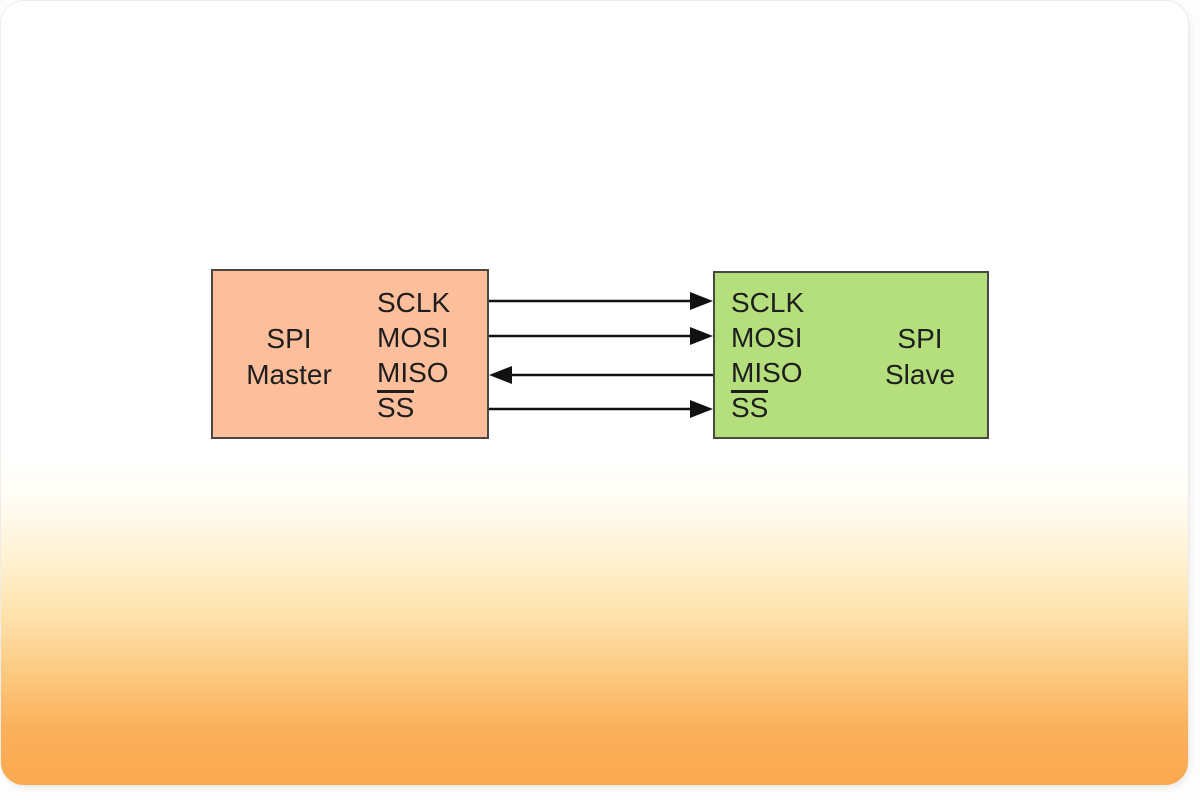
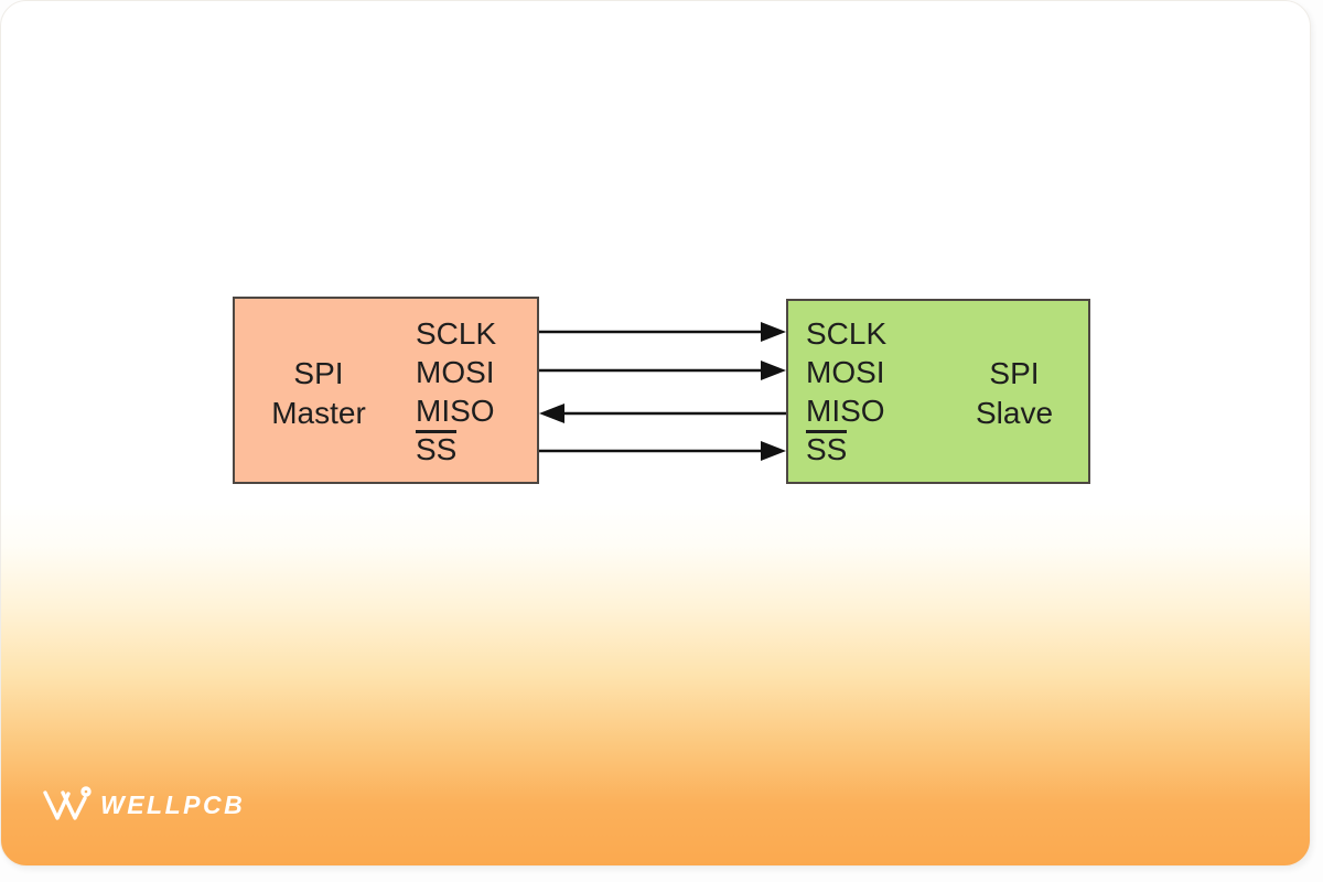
  SPI
  Master
  SCLK
  MOSI
  MISO
  SS
  SCLK
  MOSI
  MISO
  SS
  SPI
  Slave
+ WELLPCB
